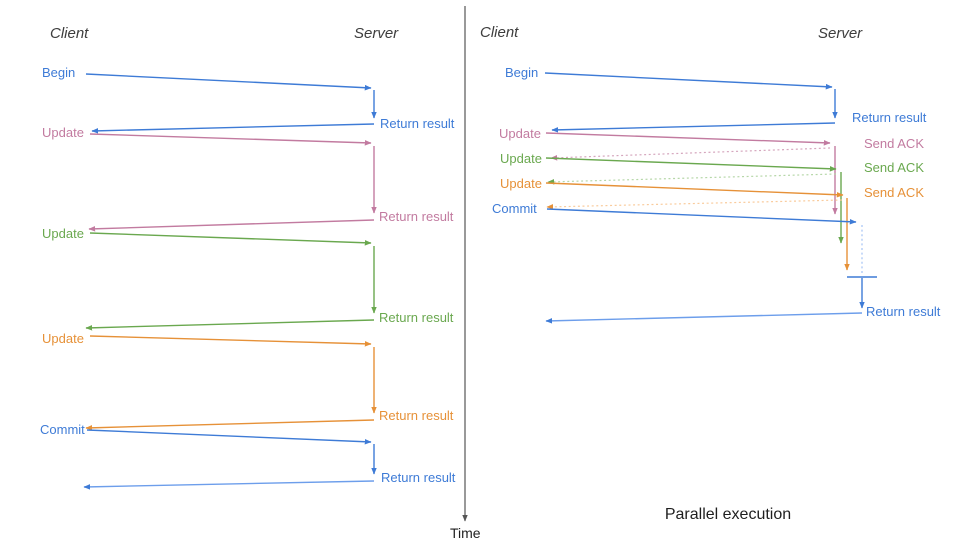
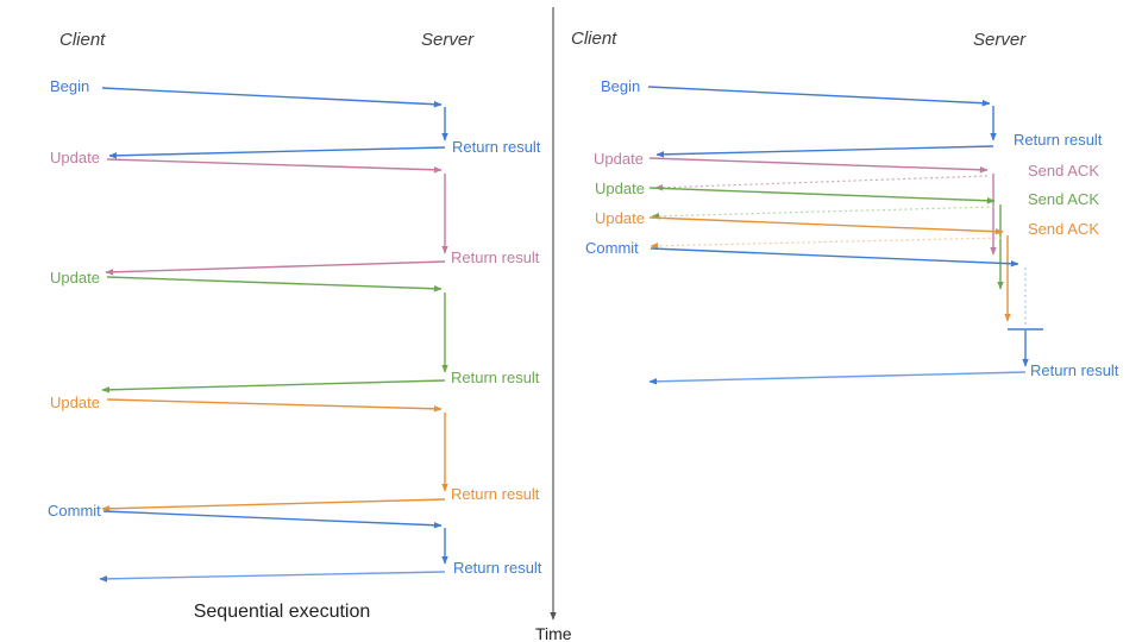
  Time
  Client
  Server
  Begin
  Return result
  Update
  Return result
  Update
  Return result
  Update
  Return result
  Commit
  Return result
+ Sequential execution
  Client
  Server
  Begin
  Return result
  Update
  Send ACK
  Update
  Send ACK
  Update
  Send ACK
  Commit
  Return result
- Parallel execution
